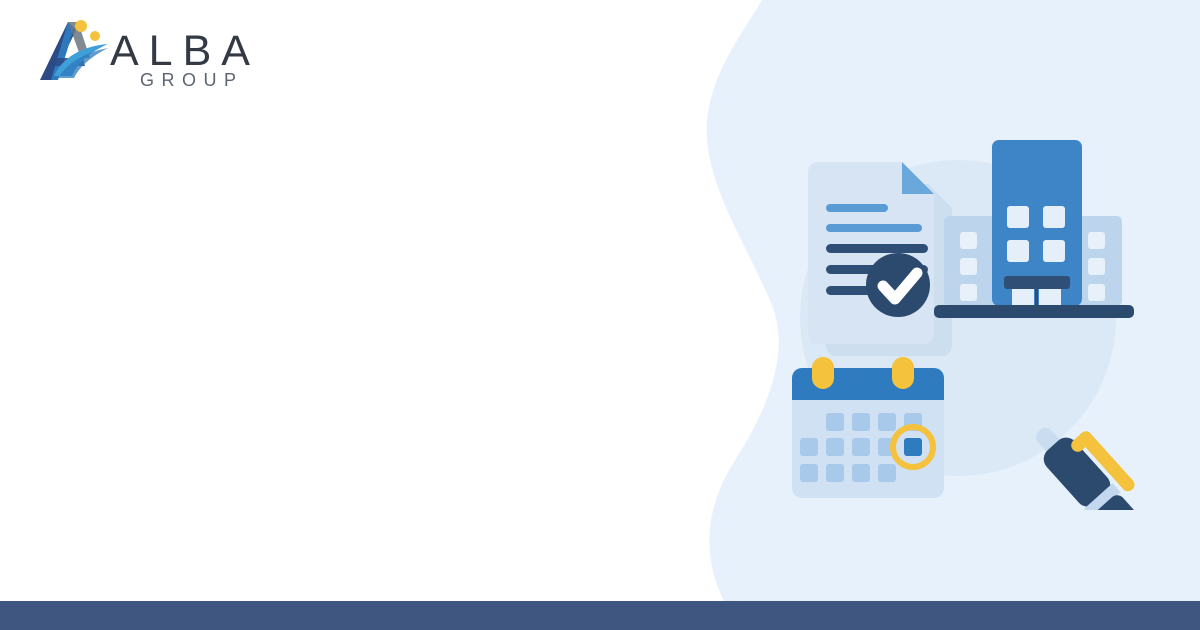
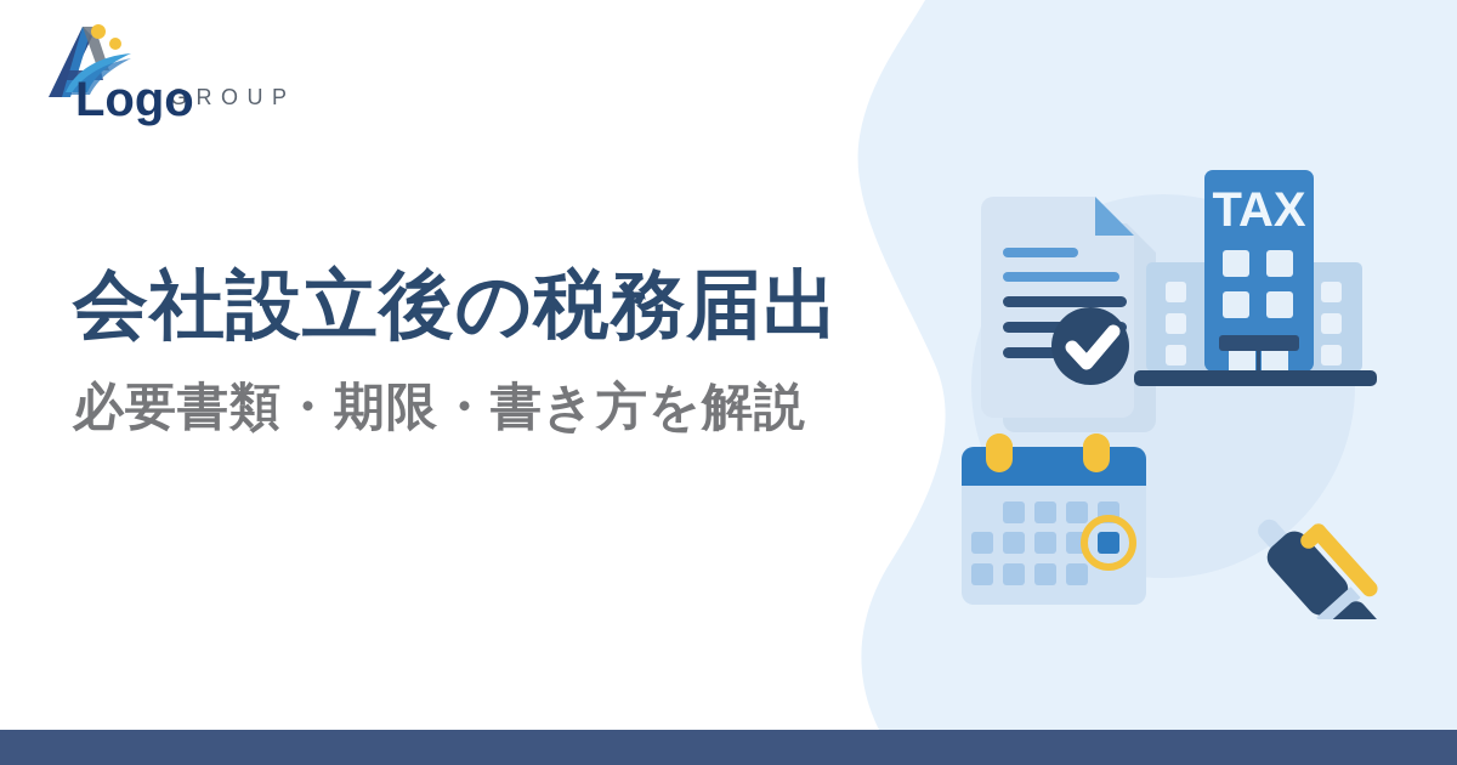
- ALBA
  GROUP
+ Logo
+ 会社設立後の税務届出
+ 必要書類・期限・書き方を解説
+ TAX
